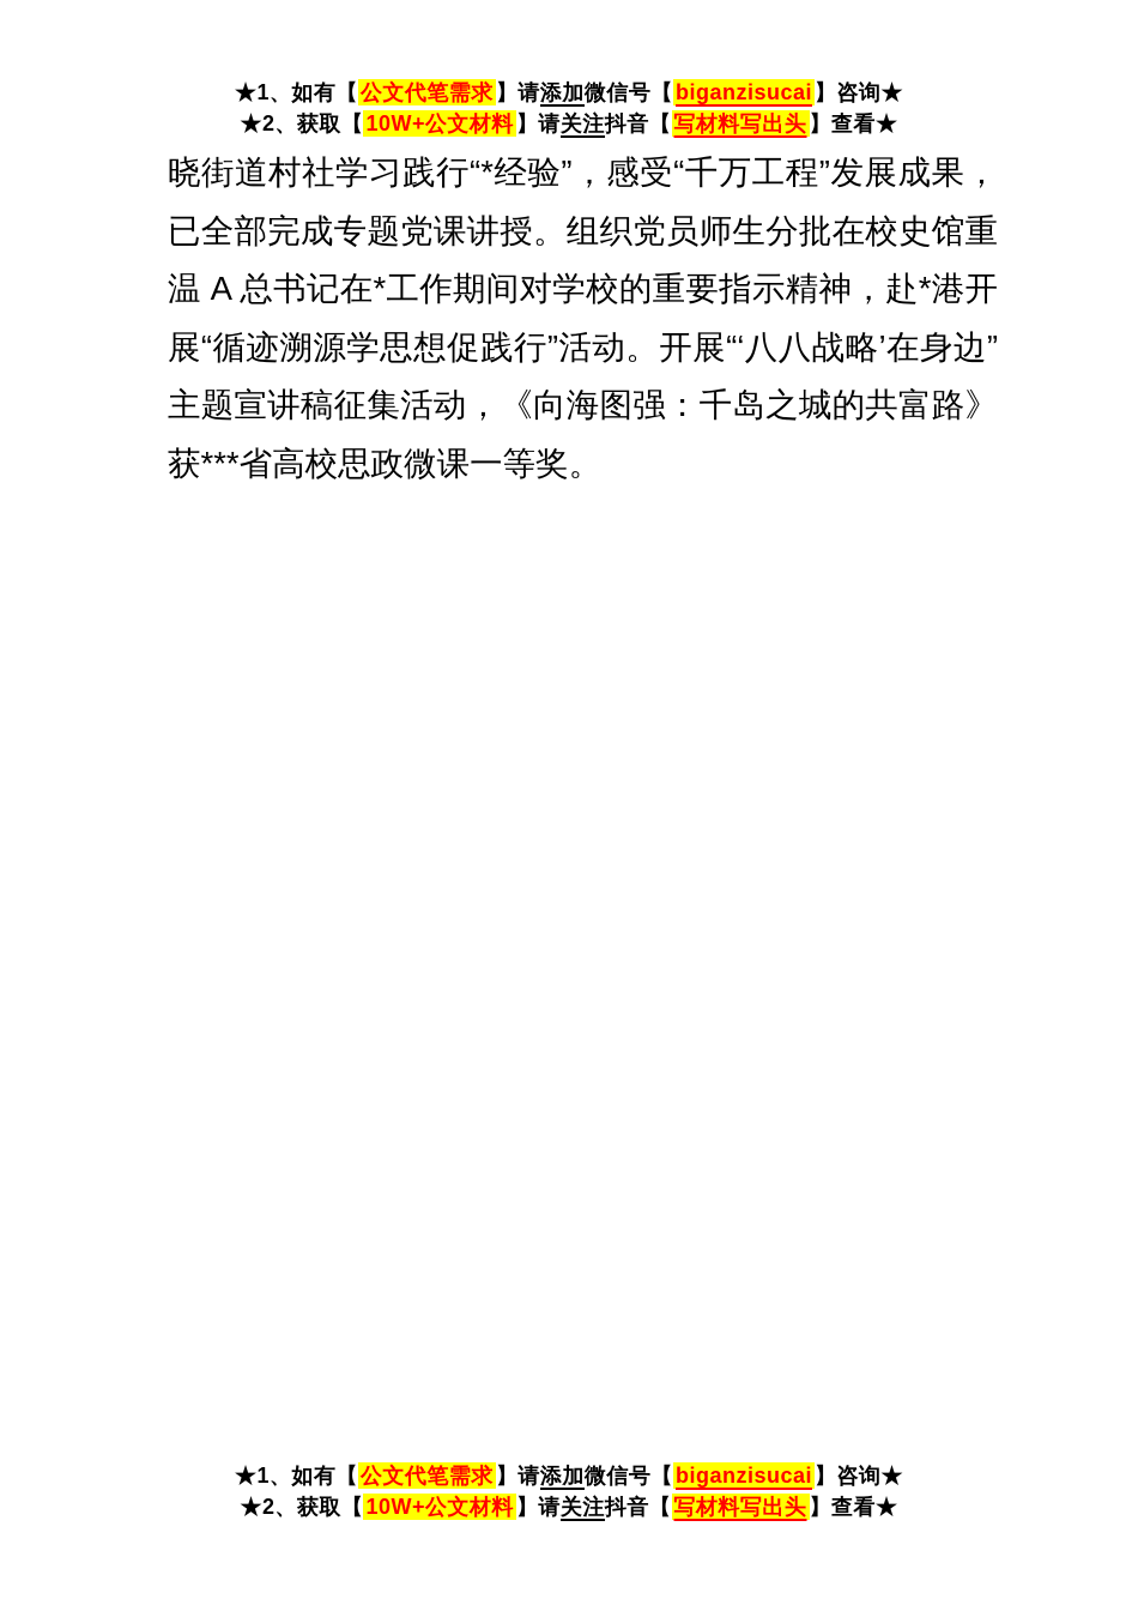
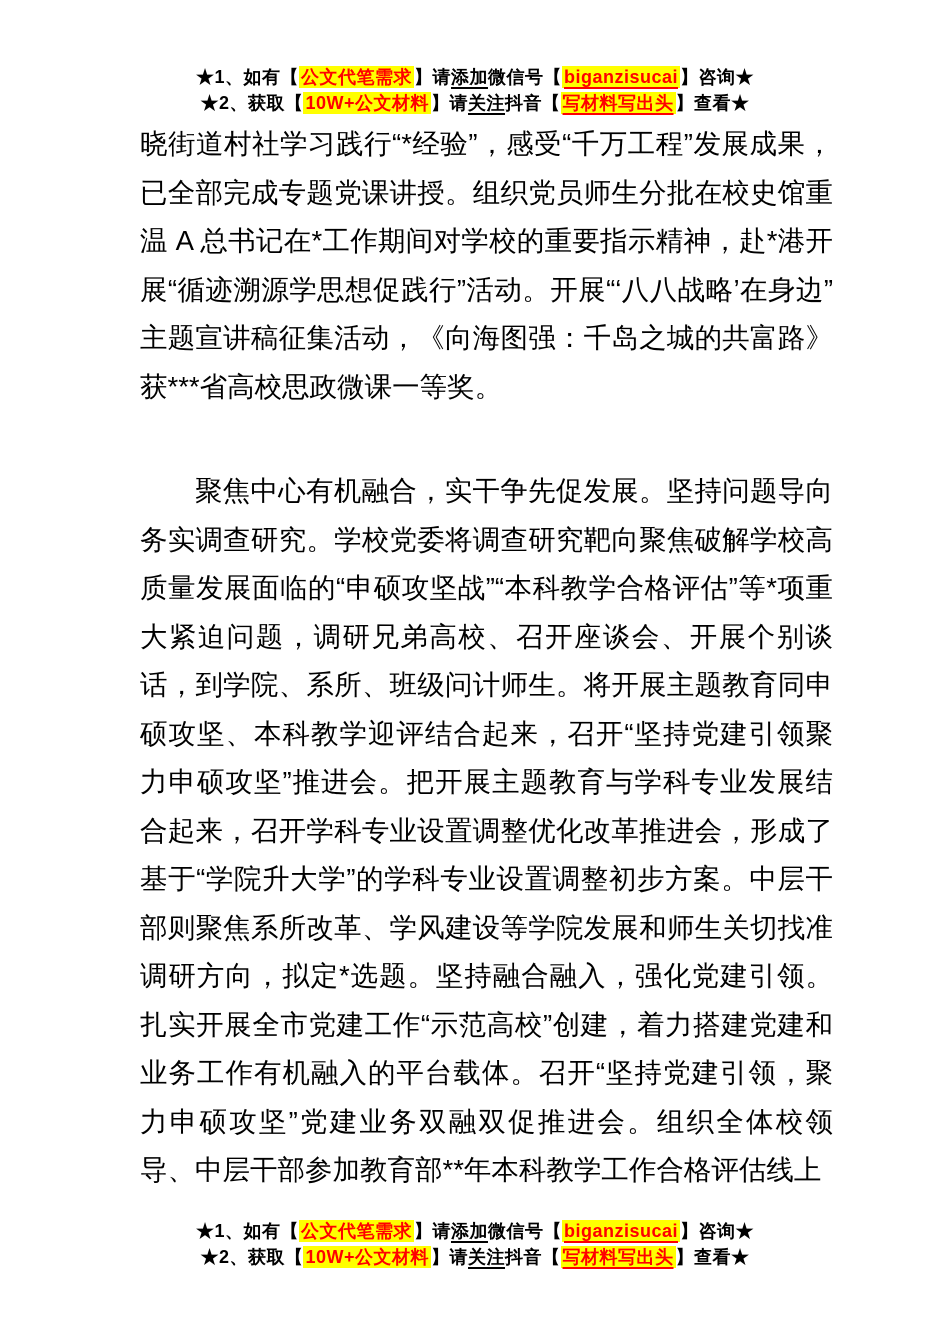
  ★1、如有【公文代笔需求】请添加微信号【biganzisucai】咨询★
  ★2、获取【10W+公文材料】请关注抖音【写材料写出头】查看★
  晓街道村社学习践行“*经验”，感受“千万工程”发展成果，已全部完成专题党课讲授。组织党员师生分批在校史馆重温 A 总书记在*工作期间对学校的重要指示精神，赴*港开展“循迹溯源学思想促践行”活动。开展“‘八八战略’在身边”主题宣讲稿征集活动，《向海图强：千岛之城的共富路》获***省高校思政微课一等奖。
+ 聚焦中心有机融合，实干争先促发展。坚持问题导向务实调查研究。学校党委将调查研究靶向聚焦破解学校高质量发展面临的“申硕攻坚战”“本科教学合格评估”等*项重大紧迫问题，调研兄弟高校、召开座谈会、开展个别谈话，到学院、系所、班级问计师生。将开展主题教育同申硕攻坚、本科教学迎评结合起来，召开“坚持党建引领聚力申硕攻坚”推进会。把开展主题教育与学科专业发展结合起来，召开学科专业设置调整优化改革推进会，形成了基于“学院升大学”的学科专业设置调整初步方案。中层干部则聚焦系所改革、学风建设等学院发展和师生关切找准调研方向，拟定*选题。坚持融合融入，强化党建引领。扎实开展全市党建工作“示范高校”创建，着力搭建党建和业务工作有机融入的平台载体。召开“坚持党建引领，聚力申硕攻坚”党建业务双融双促推进会。组织全体校领导、中层干部参加教育部**年本科教学工作合格评估线上
  ★1、如有【公文代笔需求】请添加微信号【biganzisucai】咨询★
  ★2、获取【10W+公文材料】请关注抖音【写材料写出头】查看★
